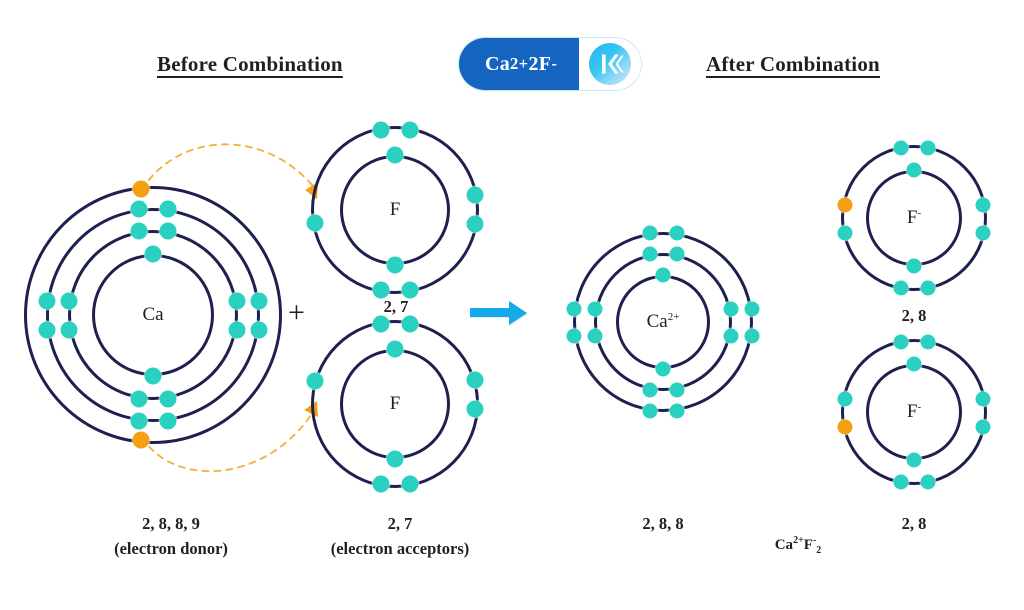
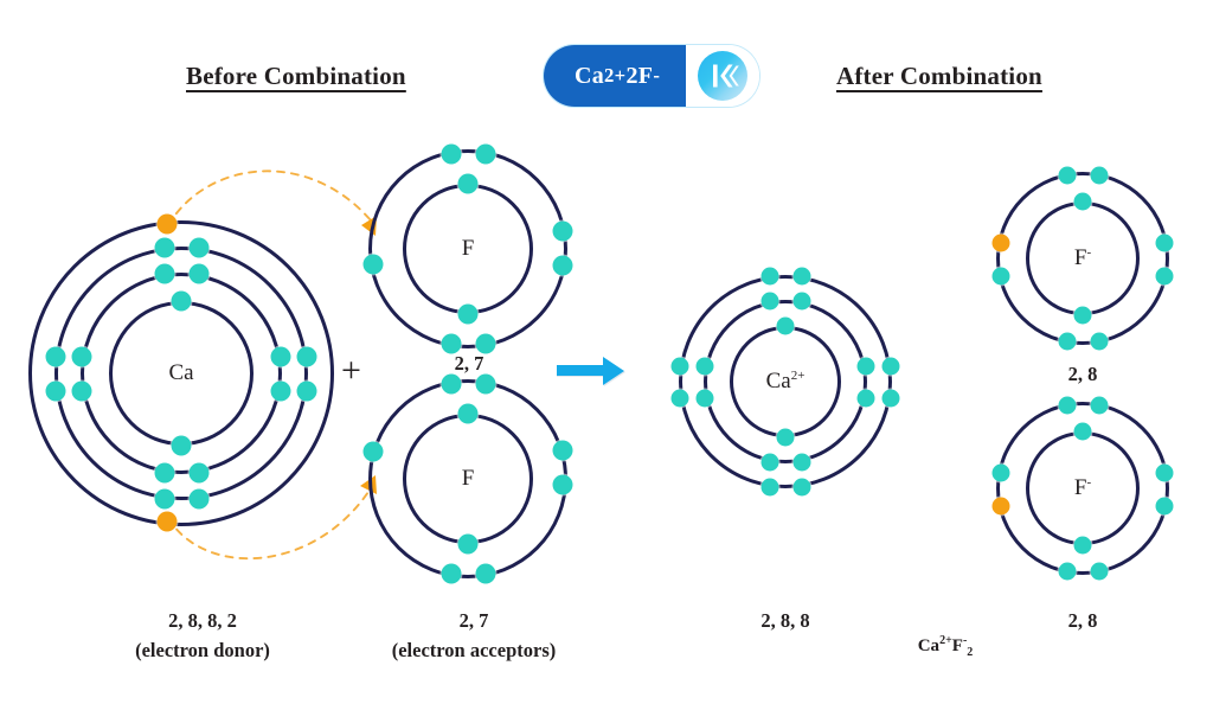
  Before Combination
  After Combination
  Ca
  2+
  2
  F
  -
  Ca
  +
  F
  2, 7
  F
  Ca2+
  F-
  2, 8
  F-
- 2, 8, 8, 9
+ 2, 8, 8, 2
  (electron donor)
  2, 7
  (electron acceptors)
  2, 8, 8
  Ca2+F-2
  2, 8
